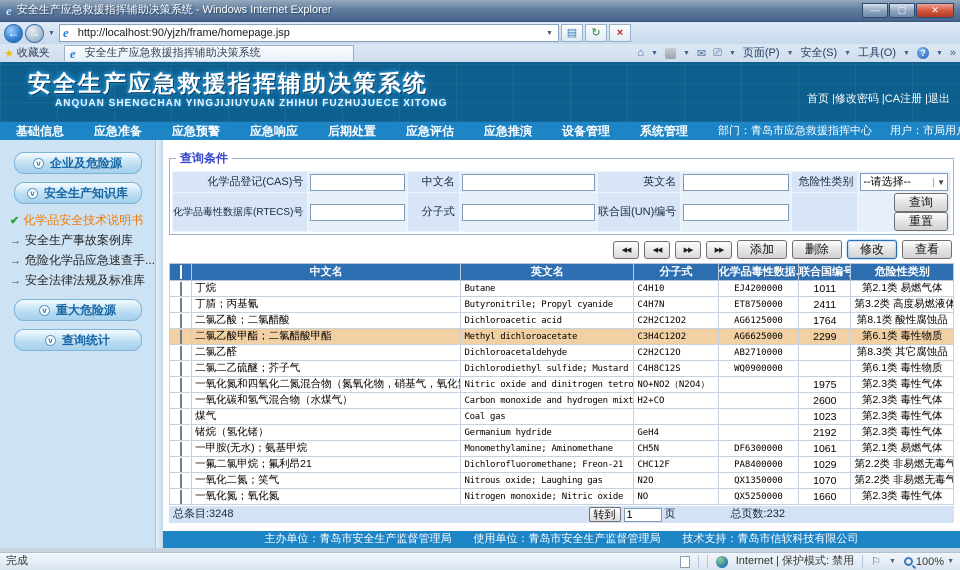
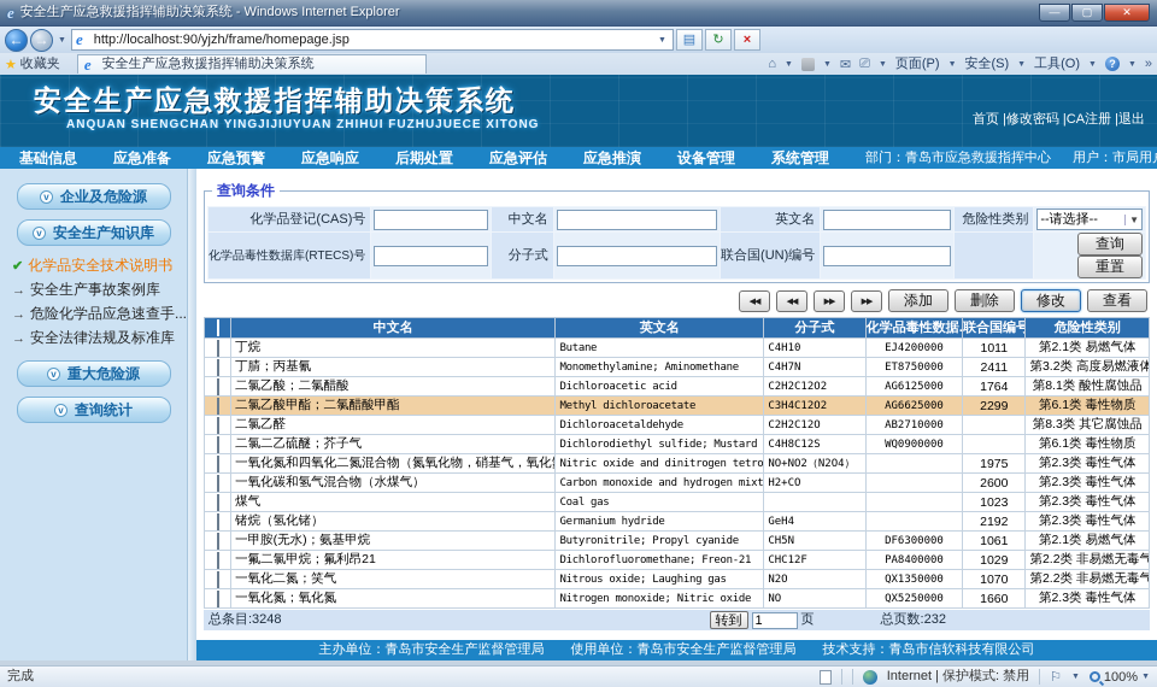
  e
  安全生产应急救援指挥辅助决策系统 - Windows Internet Explorer
  —
  ▢
  ✕
  ←
  →
  e
  http://localhost:90/yjzh/frame/homepage.jsp
  ▤
  ↻
  ×
  ★
  收藏夹
  e
  安全生产应急救援指挥辅助决策系统
  ⌂
  ✉
  ⎚
  页面(P)
  安全(S)
  工具(O)
  ?
  »
  安全生产应急救援指挥辅助决策系统
  ANQUAN SHENGCHAN YINGJIJIUYUAN ZHIHUI FUZHUJUECE XITONG
  首页 |修改密码 |CA注册 |退出
  基础信息
  应急准备
  应急预警
  应急响应
  后期处置
  应急评估
  应急推演
  设备管理
  系统管理
  部门：青岛市应急救援指挥中心
  用户：市局用
  v
  企业及危险源
  v
  安全生产知识库
  ✔
  化学品安全技术说明书
  →
  安全生产事故案例库
  →
  危险化学品应急速查手...
  →
  安全法律法规及标准库
  v
  重大危险源
  v
  查询统计
  查询条件
  化学品登记(CAS)号		中文名		英文名		危险性类别	--请选择-- ▼
  化学品毒性数据库(RTECS)号		分子式		联合国(UN)编号			查询 重置
  添加
  删除
  修改
  查看
  	中文名	英文名	分子式	化学品毒性数据.	联合国编号	危险性类别
  	丁烷	Butane	C4H10	EJ4200000	1011	第2.1类 易燃气体
- 	丁腈；丙基氰	Butyronitrile; Propyl cyanide	C4H7N	ET8750000	2411	第3.2类 高度易燃液体
+ 	丁腈；丙基氰	Monomethylamine; Aminomethane	C4H7N	ET8750000	2411	第3.2类 高度易燃液体
  	二氯乙酸；二氯醋酸	Dichloroacetic acid	C2H2C12O2	AG6125000	1764	第8.1类 酸性腐蚀品
  	二氯乙酸甲酯；二氯醋酸甲酯	Methyl dichloroacetate	C3H4C12O2	AG6625000	2299	第6.1类 毒性物质
  	二氯乙醛	Dichloroacetaldehyde	C2H2C12O	AB2710000		第8.3类 其它腐蚀品
  	二氯二乙硫醚；芥子气	Dichlorodiethyl sulfide; Mustard	C4H8C12S	WQ0900000		第6.1类 毒性物质
  	一氧化氮和四氧化二氮混合物（氮氧化物，硝基气，氧化	Nitric oxide and dinitrogen tetro	NO+NO2（N2O4）		1975	第2.3类 毒性气体
  	一氧化碳和氢气混合物（水煤气）	Carbon monoxide and hydrogen mixt	H2+CO		2600	第2.3类 毒性气体
  	煤气	Coal gas			1023	第2.3类 毒性气体
  	锗烷（氢化锗）	Germanium hydride	GeH4		2192	第2.3类 毒性气体
- 	一甲胺(无水)；氨基甲烷	Monomethylamine; Aminomethane	CH5N	DF6300000	1061	第2.1类 易燃气体
+ 	一甲胺(无水)；氨基甲烷	Butyronitrile; Propyl cyanide	CH5N	DF6300000	1061	第2.1类 易燃气体
  	一氟二氯甲烷；氟利昂21	Dichlorofluoromethane; Freon-21	CHC12F	PA8400000	1029	第2.2类 非易燃无毒气
  	一氧化二氮；笑气	Nitrous oxide; Laughing gas	N2O	QX1350000	1070	第2.2类 非易燃无毒气
  	一氧化氮；氧化氮	Nitrogen monoxide; Nitric oxide	NO	QX5250000	1660	第2.3类 毒性气体
  总条目:3248
  转到
  1
  页
  总页数:232
  主办单位：青岛市安全生产监督管理局
  使用单位：青岛市安全生产监督管理局
  技术支持：青岛市信软科技有限公司
  完成
  Internet | 保护模式: 禁用
  ⚐
  100%
